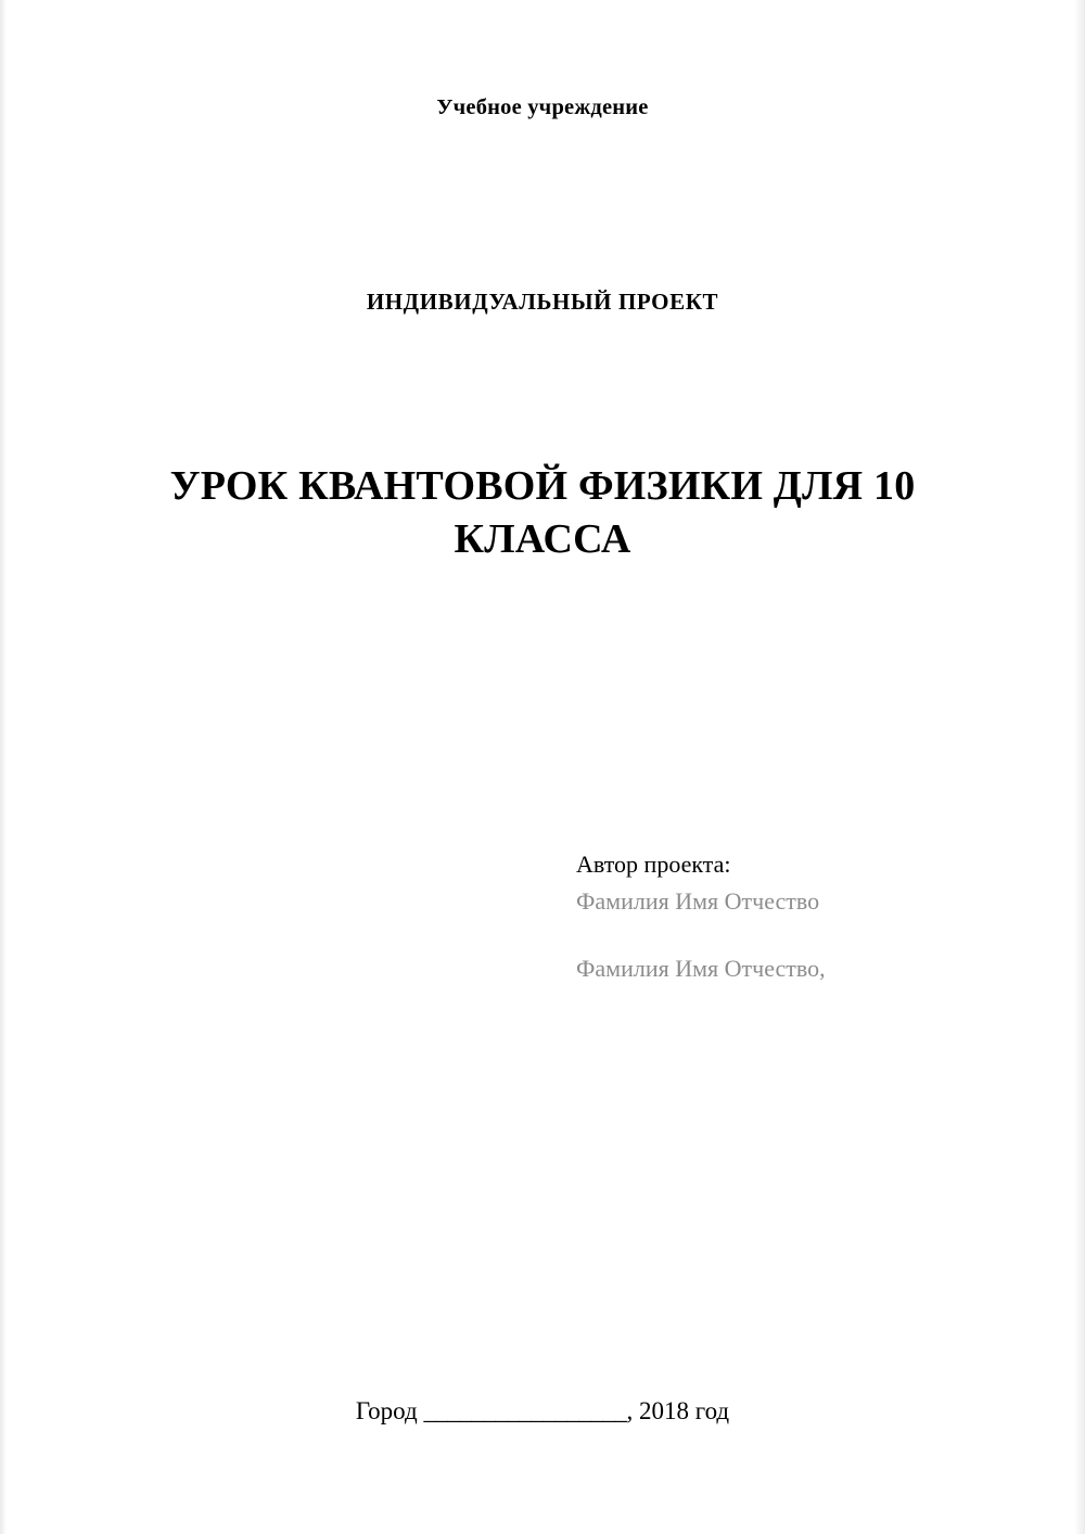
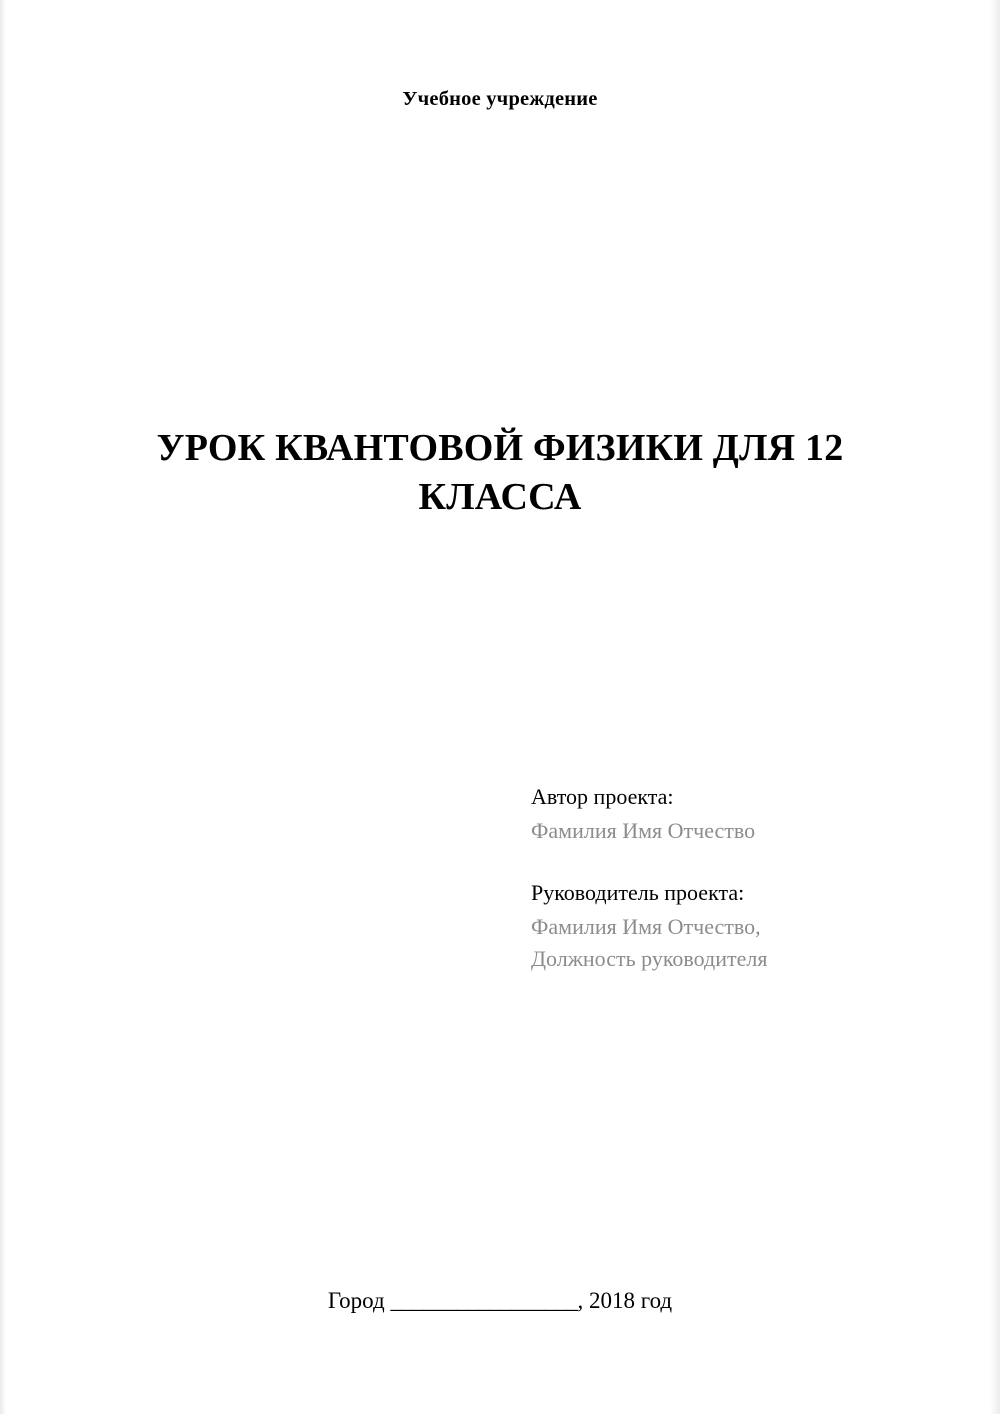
  Учебное учреждение
- ИНДИВИДУАЛЬНЫЙ ПРОЕКТ
- УРОК КВАНТОВОЙ ФИЗИКИ ДЛЯ 10 КЛАССА
+ УРОК КВАНТОВОЙ ФИЗИКИ ДЛЯ 12 КЛАССА
  Автор проекта:
  Фамилия Имя Отчество
+ Руководитель проекта:
  Фамилия Имя Отчество,
+ Должность руководителя
  Город _________________, 2018 год
